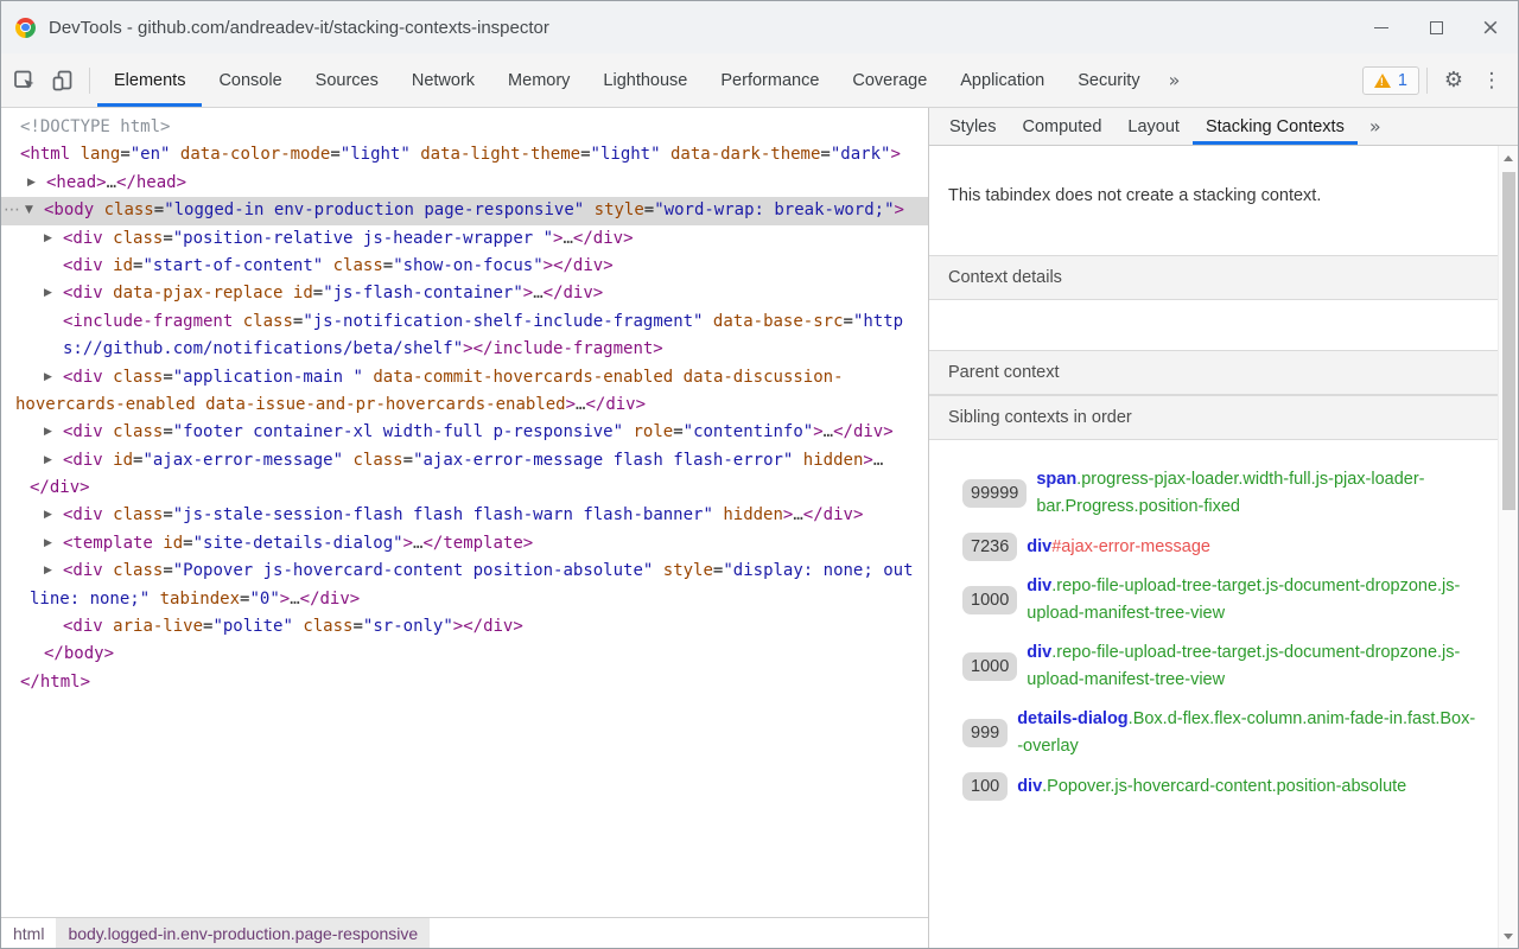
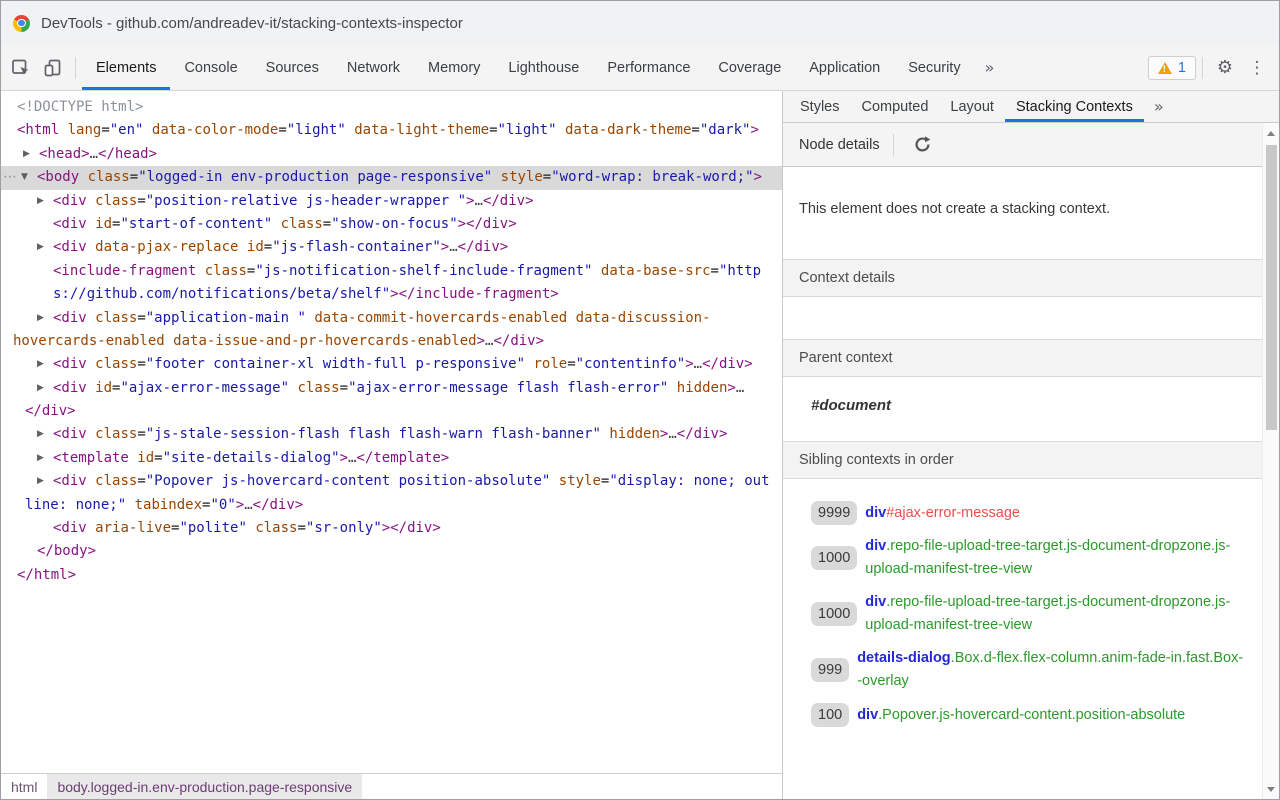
  DevTools - github.com/andreadev-it/stacking-contexts-inspector
- ×
  Elements
  Console
  Sources
  Network
  Memory
  Lighthouse
  Performance
  Coverage
  Application
  Security
  »
  1
  ⚙
  ⋮
  <!DOCTYPE html>
  <html lang="en" data-color-mode="light" data-light-theme="light" data-dark-theme="dark">
  ▶
  <head>…</head>
  ⋯
  ▼
  <body class="logged-in env-production page-responsive" style="word-wrap: break-word;">
  ▶
  <div class="position-relative js-header-wrapper ">…</div>
  <div id="start-of-content" class="show-on-focus"></div>
  ▶
  <div data-pjax-replace id="js-flash-container">…</div>
  <include-fragment class="js-notification-shelf-include-fragment" data-base-src="http
  s://github.com/notifications/beta/shelf"></include-fragment>
  ▶
  <div class="application-main " data-commit-hovercards-enabled data-discussion-
  hovercards-enabled data-issue-and-pr-hovercards-enabled>…</div>
  ▶
  <div class="footer container-xl width-full p-responsive" role="contentinfo">…</div>
  ▶
  <div id="ajax-error-message" class="ajax-error-message flash flash-error" hidden>…
  </div>
  ▶
  <div class="js-stale-session-flash flash flash-warn flash-banner" hidden>…</div>
  ▶
  <template id="site-details-dialog">…</template>
  ▶
  <div class="Popover js-hovercard-content position-absolute" style="display: none; out
  line: none;" tabindex="0">…</div>
  <div aria-live="polite" class="sr-only"></div>
  </body>
  </html>
  html
  body.logged-in.env-production.page-responsive
  Styles
  Computed
  Layout
  Stacking Contexts
  »
+ Node details
- This tabindex does not create a stacking context.
+ This element does not create a stacking context.
  Context details
  Parent context
+ #document
  Sibling contexts in order
- 99999
- span.progress-pjax-loader.width-full.js-pjax-loader-bar.Progress.position-fixed
- 7236
+ 9999
  div#ajax-error-message
  1000
  div.repo-file-upload-tree-target.js-document-dropzone.js-upload-manifest-tree-view
  1000
  div.repo-file-upload-tree-target.js-document-dropzone.js-upload-manifest-tree-view
  999
  details-dialog.Box.d-flex.flex-column.anim-fade-in.fast.Box--overlay
  100
  div.Popover.js-hovercard-content.position-absolute
